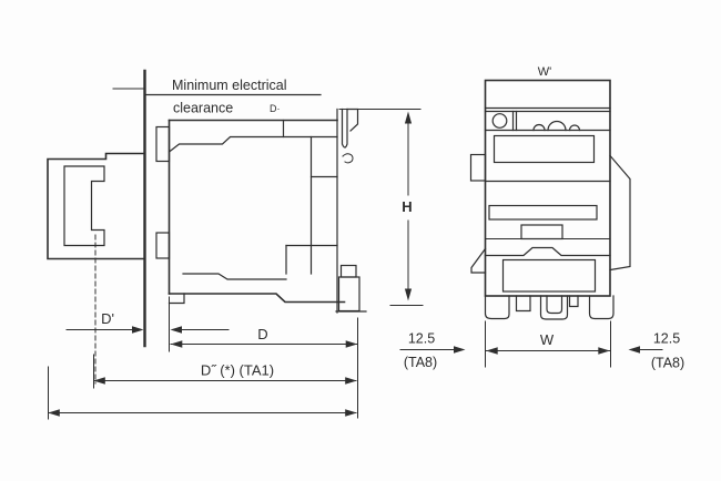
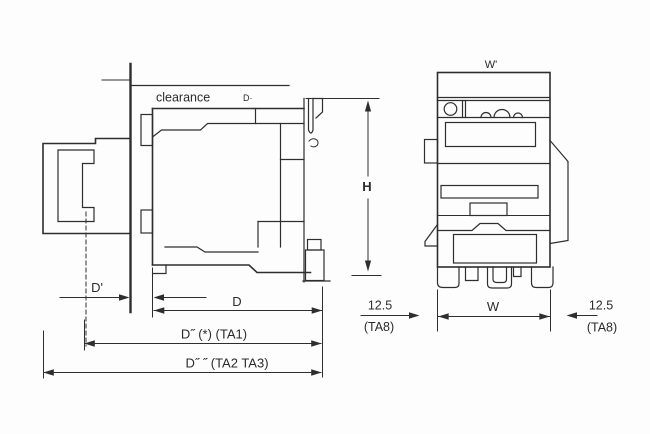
- Minimum electrical
  clearance
  D·
  H
  D'
  D
  D˝ (*) (TA1)
+ D˝ ˝ (TA2 TA3)
  W'
  W
  12.5
  (TA8)
  12.5
  (TA8)
